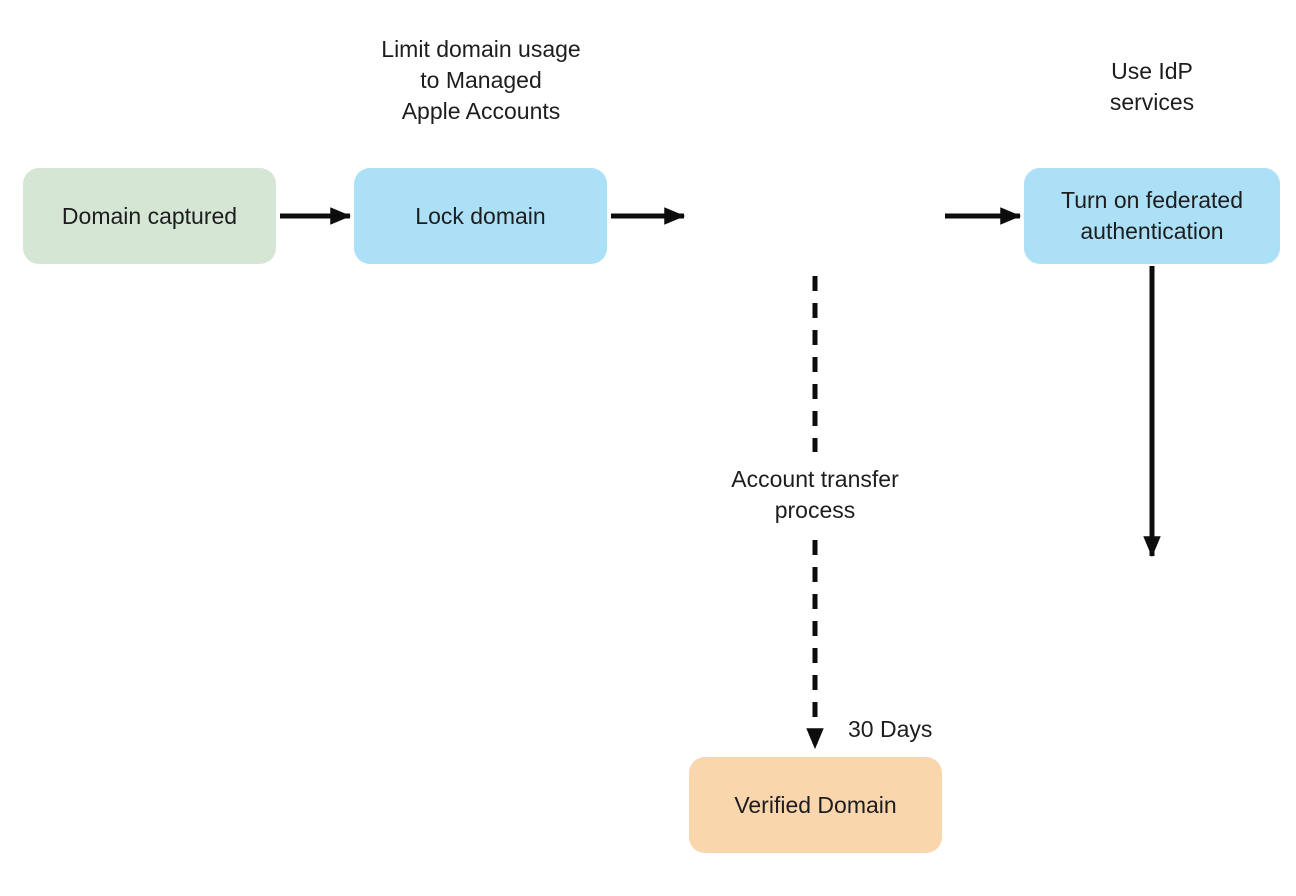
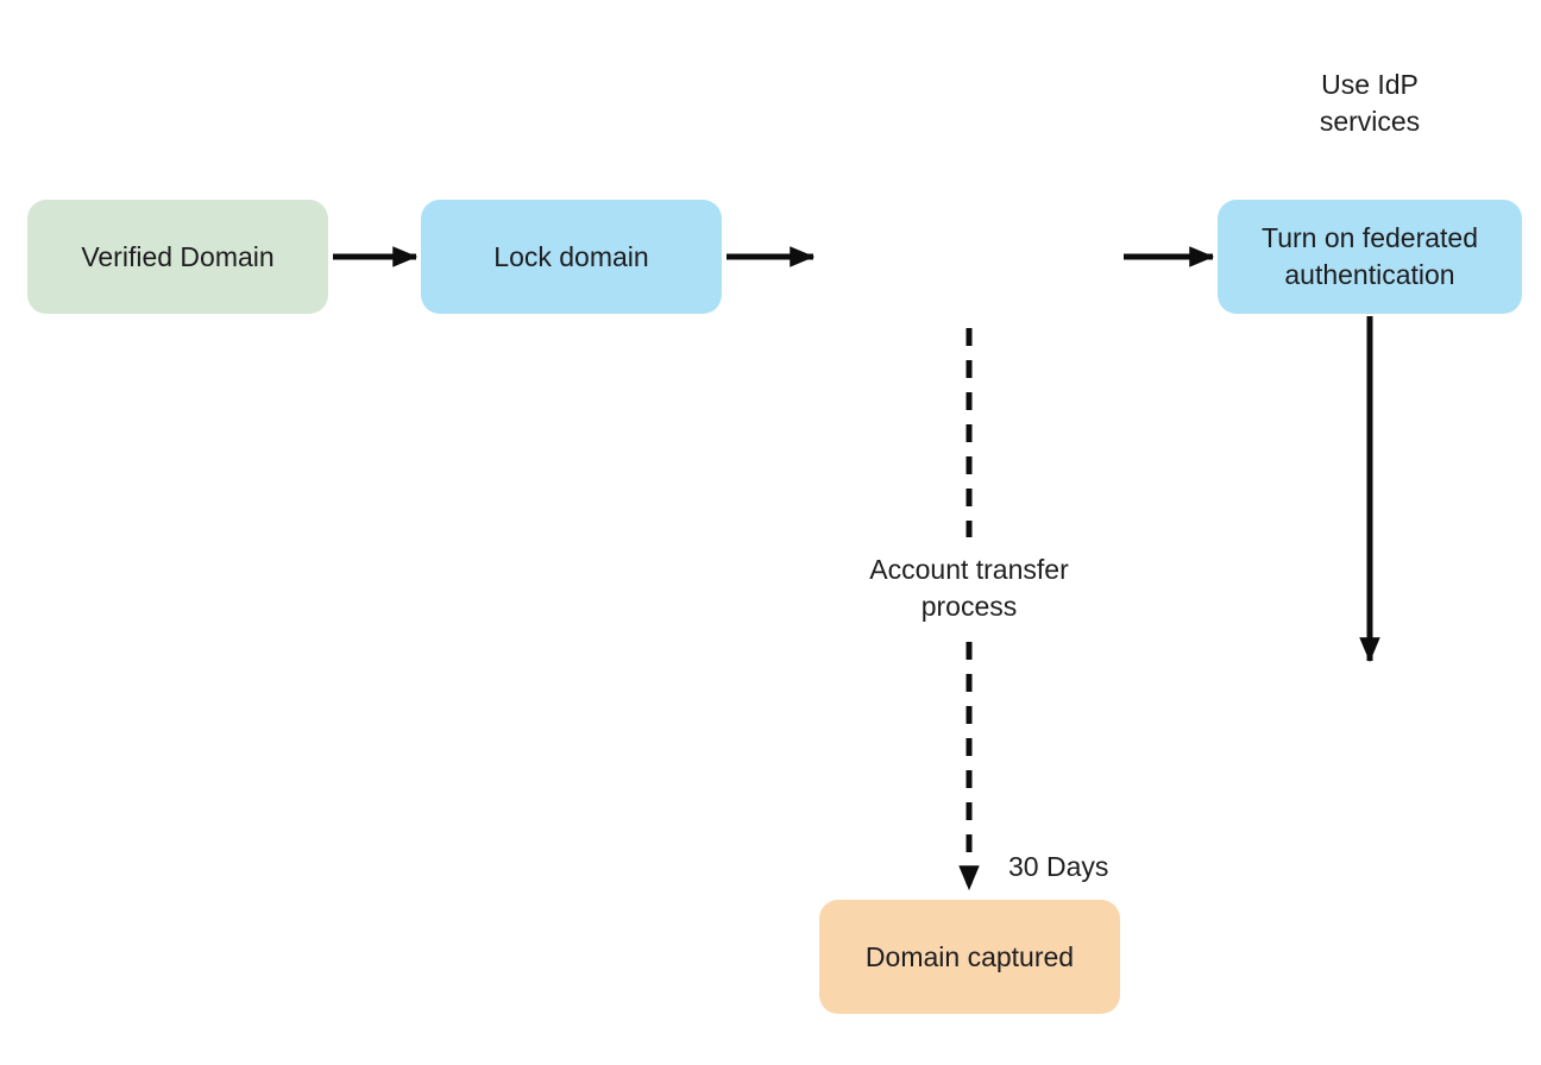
- Domain captured
+ Verified Domain
  Lock domain
  Turn on federated
  authentication
- Verified Domain
+ Domain captured
- Limit domain usage
- to Managed
- Apple Accounts
  Use IdP
  services
  Account transfer
  process
  30 Days
